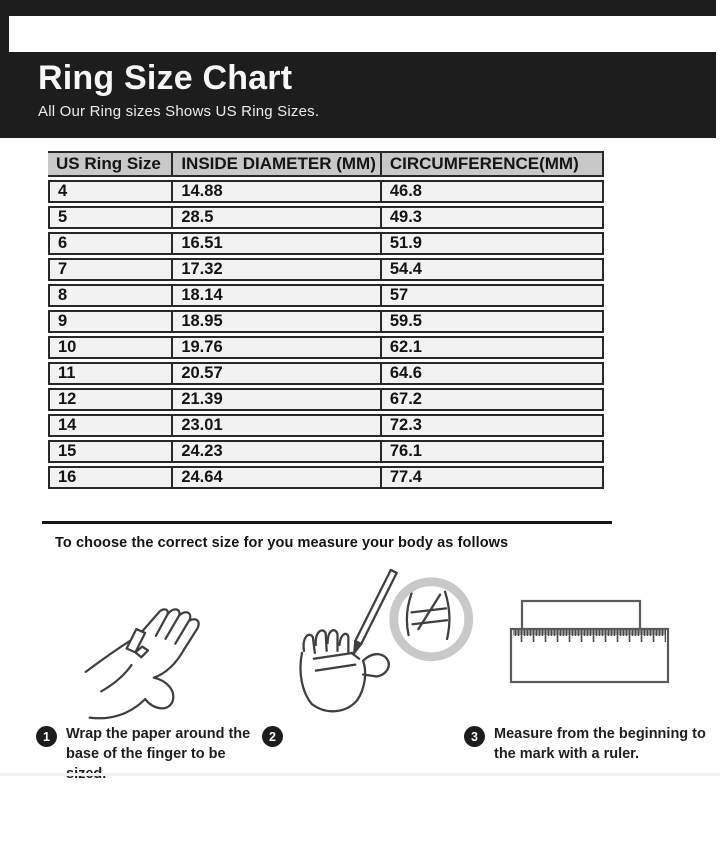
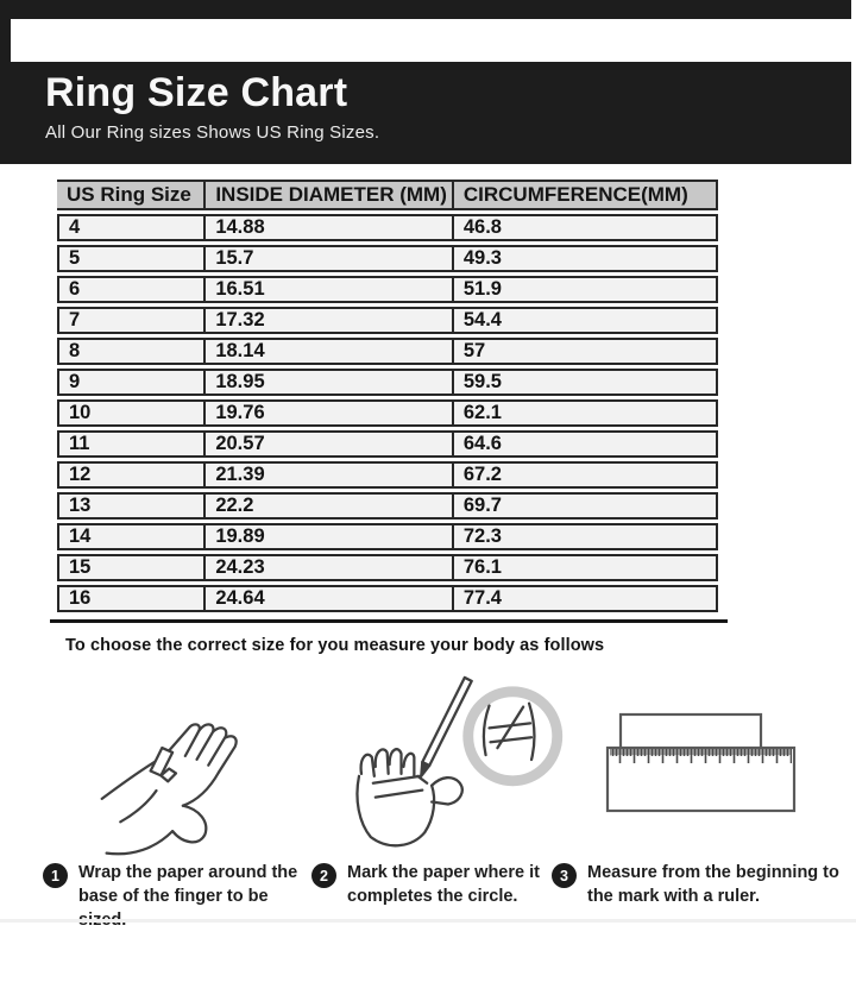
  Ring Size Chart
  All Our Ring sizes Shows US Ring Sizes.
  	US Ring Size	INSIDE DIAMETER (MM)	CIRCUMFERENCE(MM)
  4	14.88	46.8
- 5	28.5	49.3
+ 5	15.7	49.3
  6	16.51	51.9
  7	17.32	54.4
  8	18.14	57
  9	18.95	59.5
  10	19.76	62.1
  11	20.57	64.6
  12	21.39	67.2
+ 13	22.2	69.7
- 14	23.01	72.3
+ 14	19.89	72.3
  15	24.23	76.1
  16	24.64	77.4
  To choose the correct size for you measure your body as follows
  1
  Wrap the paper around the base of the finger to be
  2
+ Mark the paper where it completes the circle.
  3
  Measure from the beginning to the mark with a ruler.
